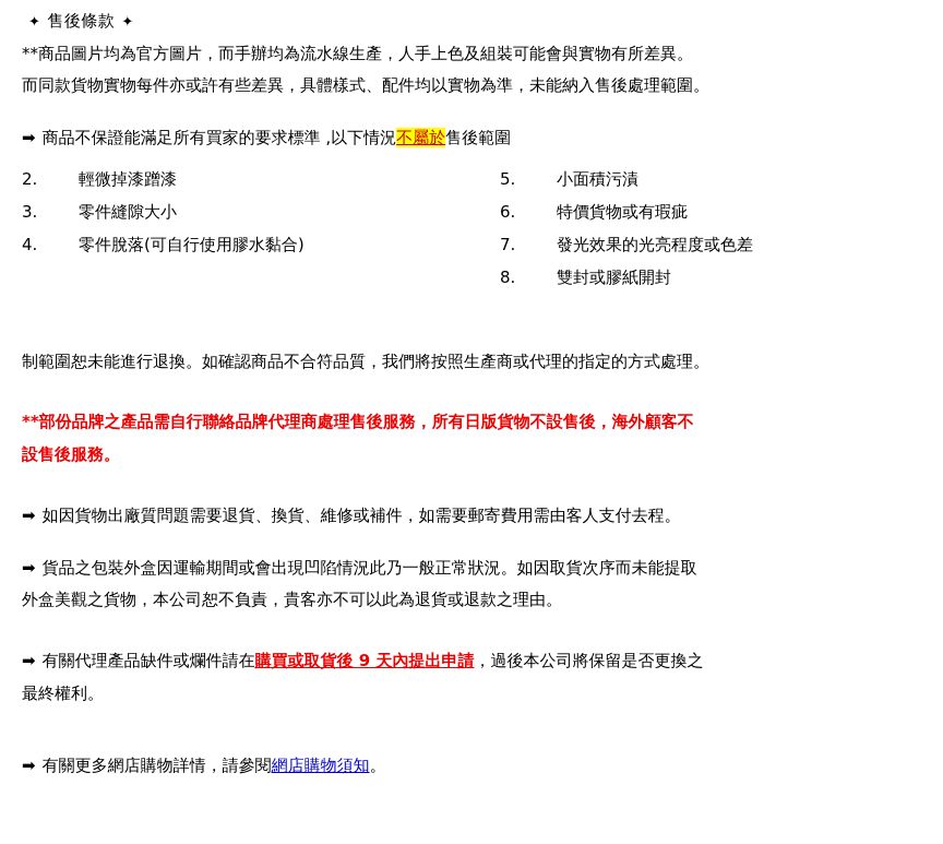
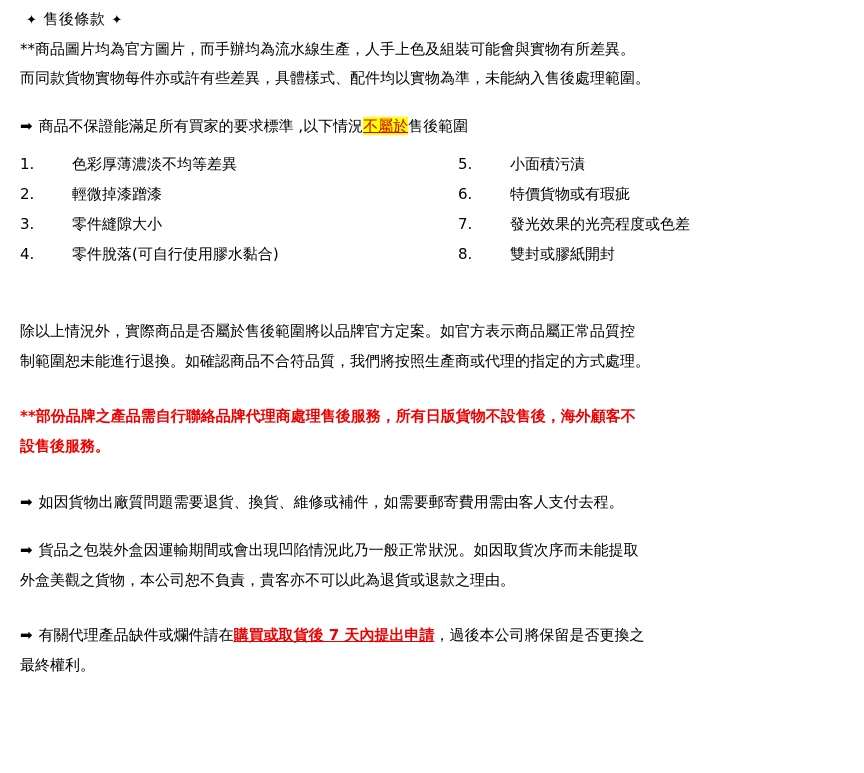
  ✦ 售後條款 ✦
  **商品圖片均為官方圖片，而手辦均為流水線生產，人手上色及組裝可能會與實物有所差異。
  而同款貨物實物每件亦或許有些差異，具體樣式、配件均以實物為準，未能納入售後處理範圍。
  ➡ 商品不保證能滿足所有買家的要求標準 ,以下情況不屬於售後範圍
+ 1.
+ 色彩厚薄濃淡不均等差異
  2.
  輕微掉漆蹭漆
  3.
  零件縫隙大小
  4.
  零件脫落(可自行使用膠水黏合)
  5.
  小面積污漬
  6.
  特價貨物或有瑕疵
  7.
  發光效果的光亮程度或色差
  8.
  雙封或膠紙開封
+ 除以上情況外，實際商品是否屬於售後範圍將以品牌官方定案。如官方表示商品屬正常品質控
  制範圍恕未能進行退換。如確認商品不合符品質，我們將按照生產商或代理的指定的方式處理。
  **部份品牌之產品需自行聯絡品牌代理商處理售後服務，所有日版貨物不設售後，海外顧客不
  設售後服務。
  ➡ 如因貨物出廠質問題需要退貨、換貨、維修或補件，如需要郵寄費用需由客人支付去程。
  ➡ 貨品之包裝外盒因運輸期間或會出現凹陷情況此乃一般正常狀況。如因取貨次序而未能提取
  外盒美觀之貨物，本公司恕不負責，貴客亦不可以此為退貨或退款之理由。
- ➡ 有關代理產品缺件或爛件請在購買或取貨後 9 天內提出申請，過後本公司將保留是否更換之
+ ➡ 有關代理產品缺件或爛件請在購買或取貨後 7 天內提出申請，過後本公司將保留是否更換之
  最終權利。
- ➡ 有關更多網店購物詳情，請參閱網店購物須知。
